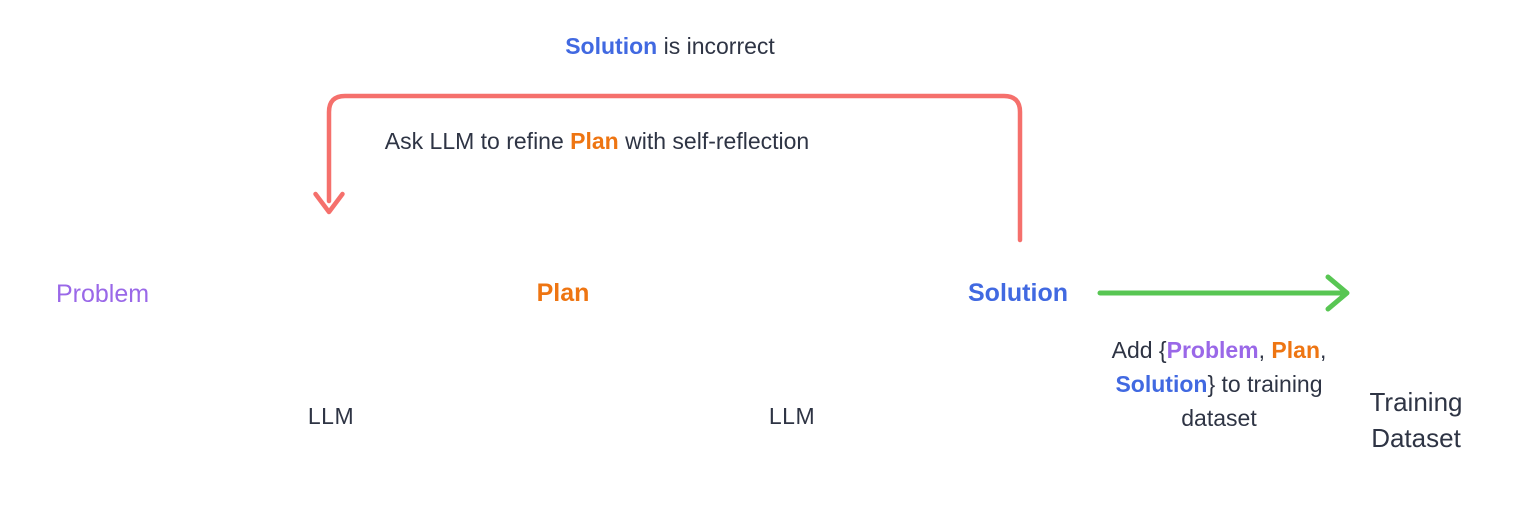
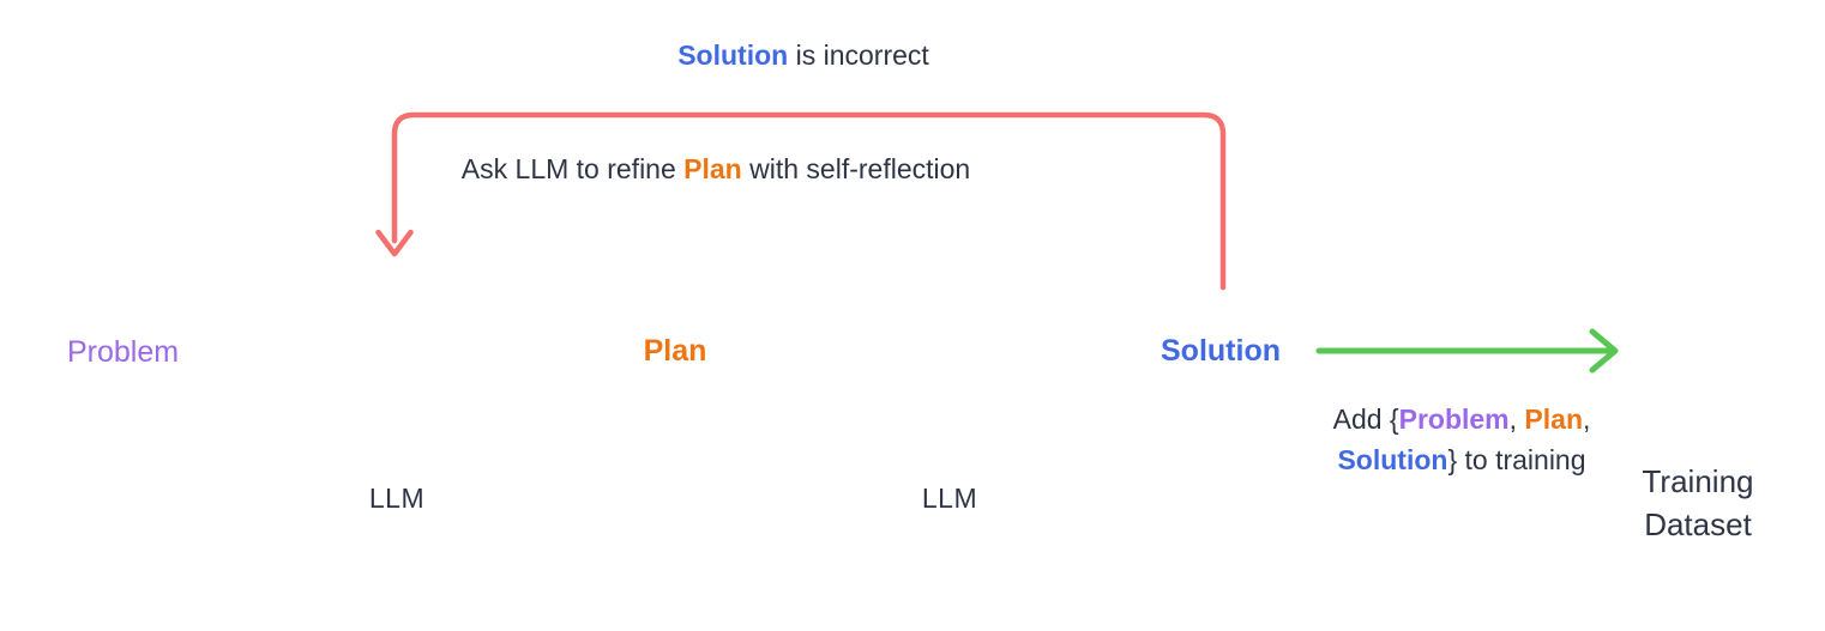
  Solution is incorrect
  Ask LLM to refine Plan with self-reflection
  Problem
  Plan
  Solution
  LLM
  LLM
  Add {Problem, Plan,
  Solution} to training
- dataset
  Training Dataset
